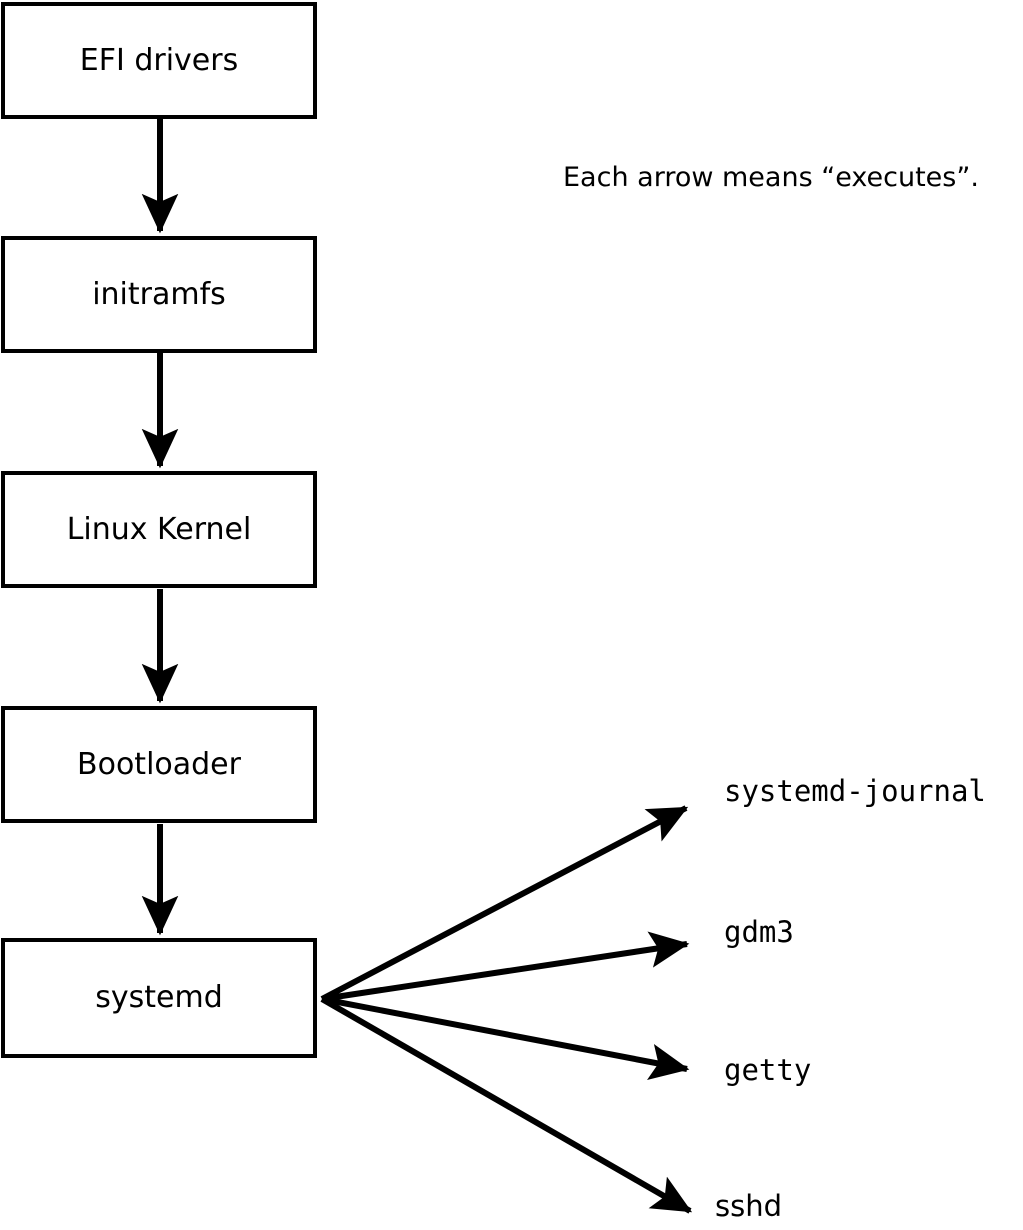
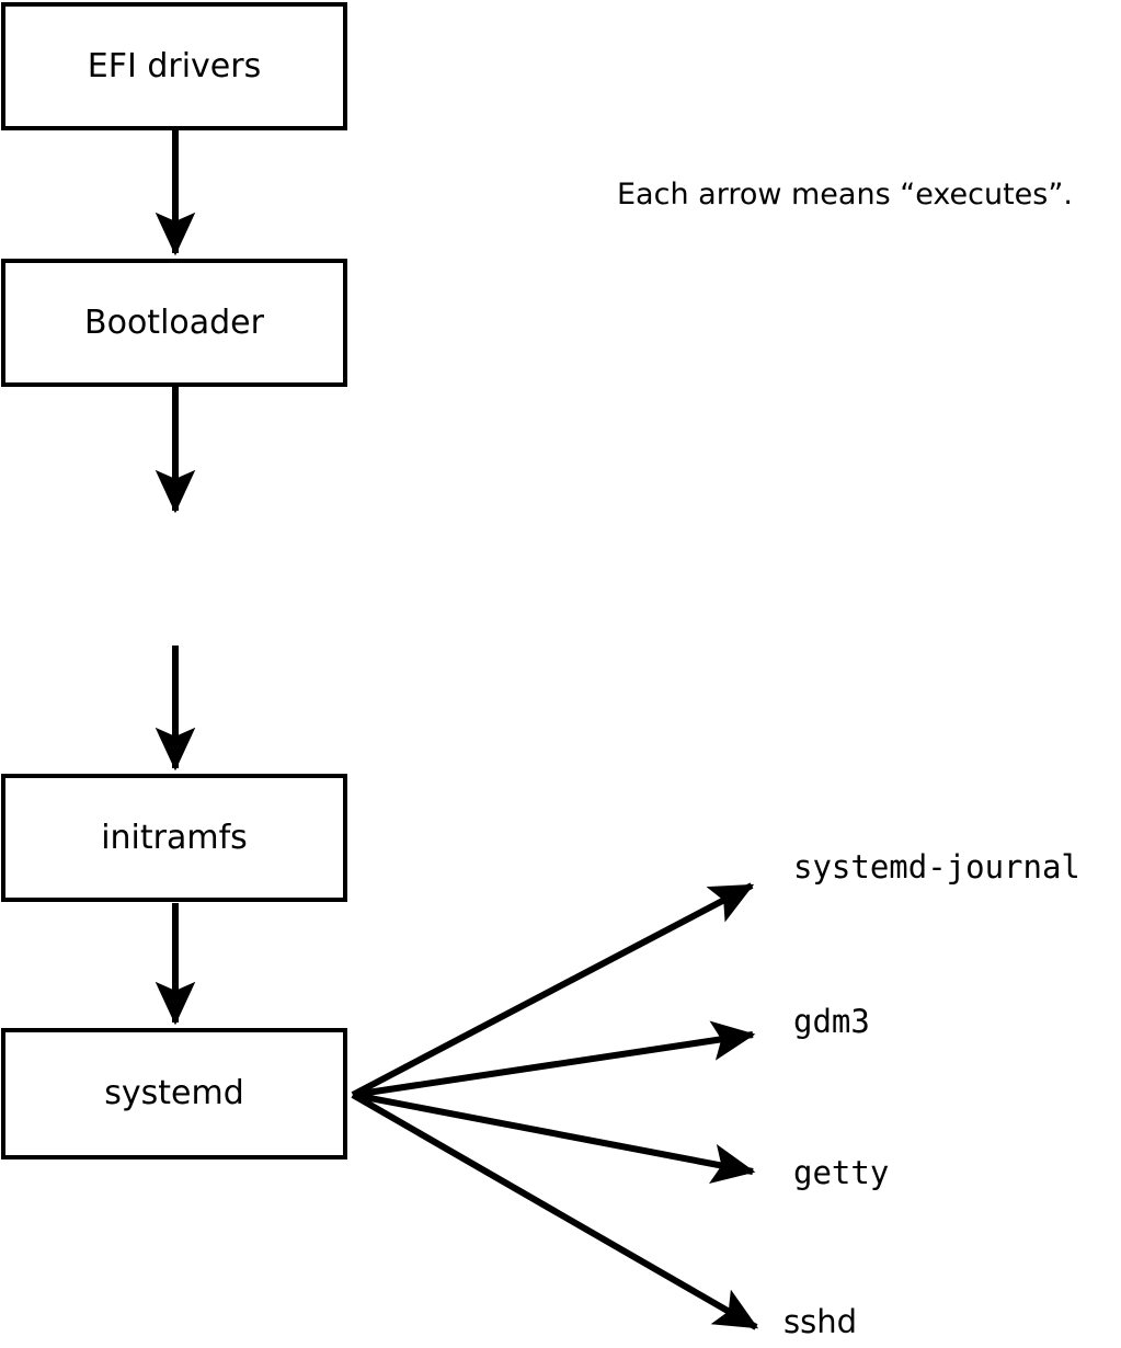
  EFI drivers
- initramfs
+ Bootloader
- Linux Kernel
- Bootloader
+ initramfs
  systemd
  systemd-journal
  gdm3
  getty
  sshd
  Each arrow means “executes”.
